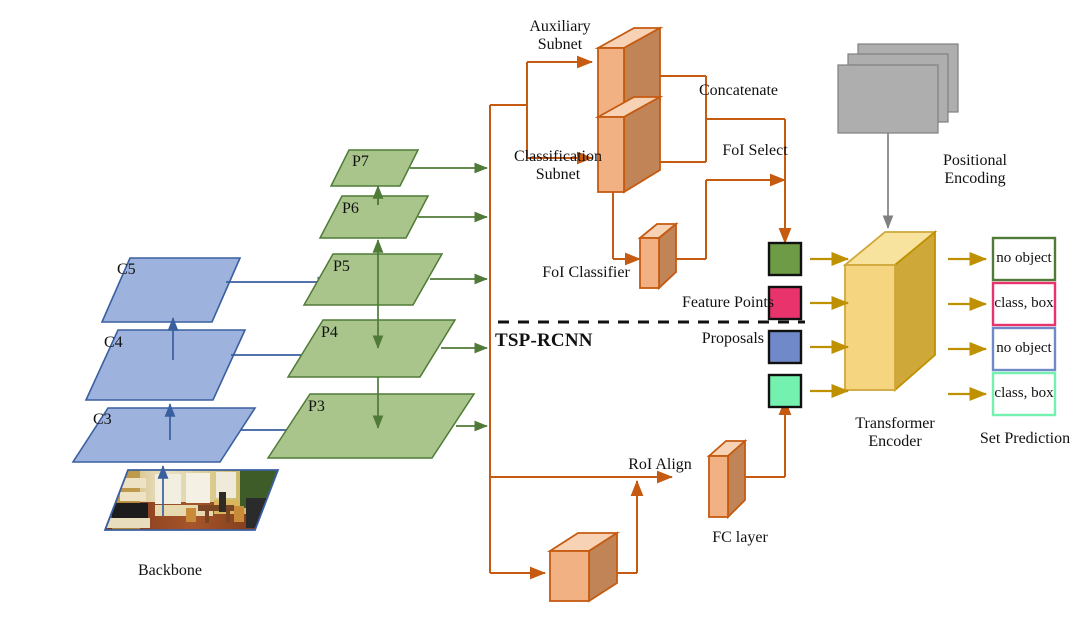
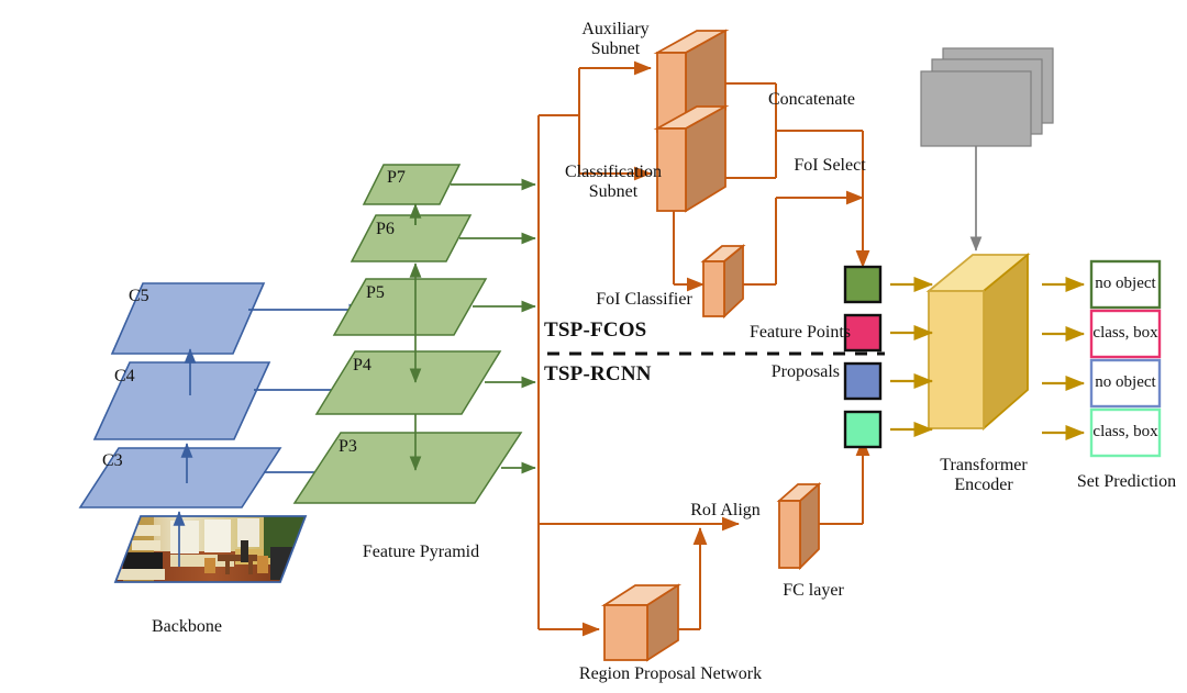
  C5
  C4
  C3
  Backbone
  P7
  P6
  P5
  P4
  P3
+ Feature Pyramid
  Auxiliary
  Subnet
  Classification
  Subnet
  Concatenate
  FoI Select
  FoI Classifier
  RoI Align
  FC layer
+ Region Proposal Network
+ TSP-FCOS
  TSP-RCNN
  Feature Points
  Proposals
- Positional
- Encoding
  Transformer
  Encoder
  no object
  class, box
  no object
  class, box
  Set Prediction
